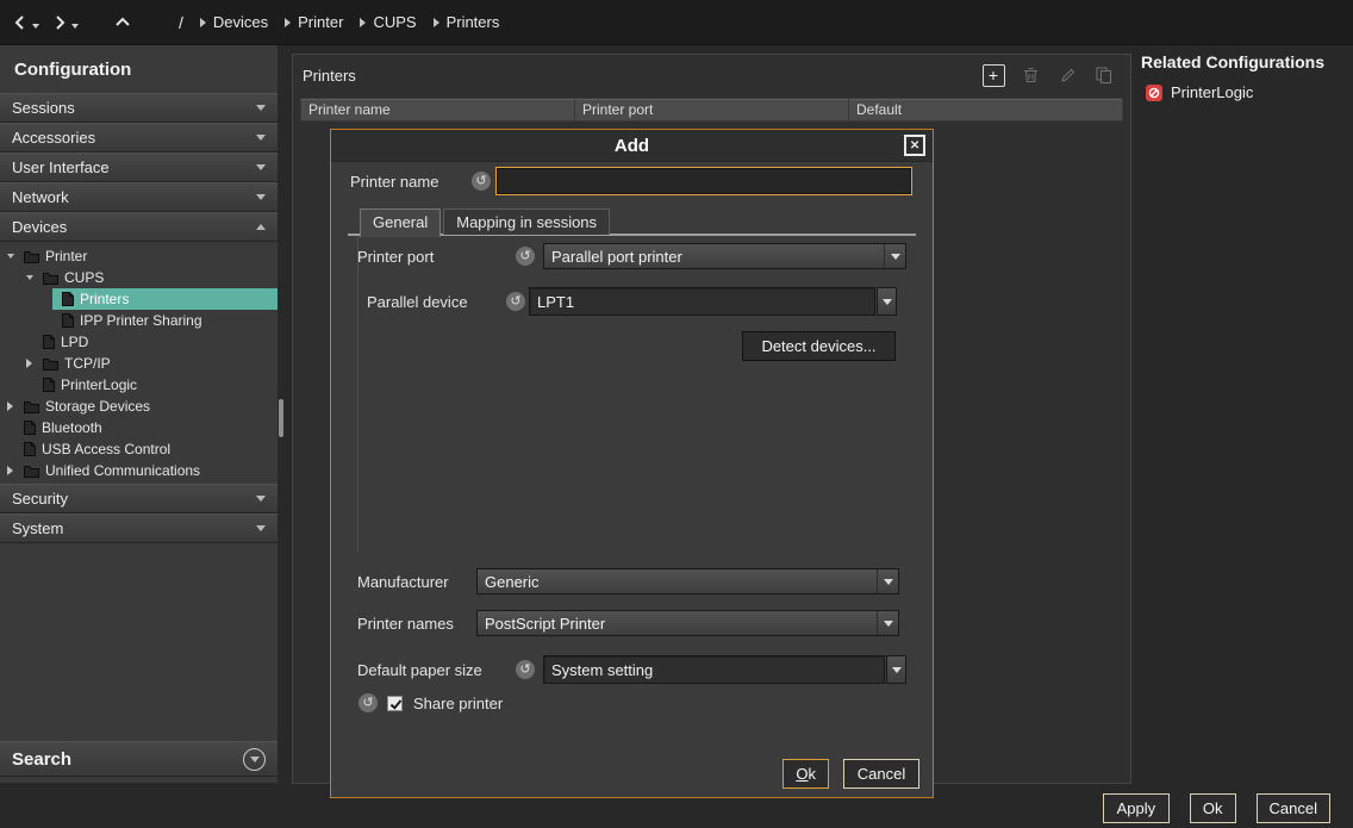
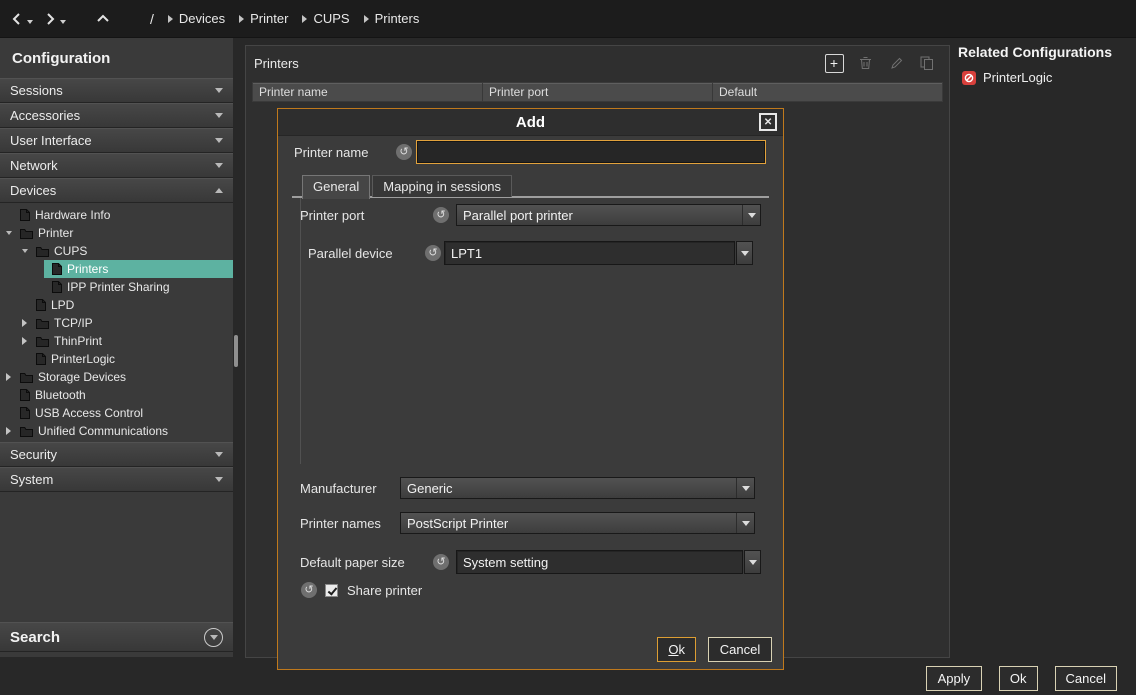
  /
  Devices
  Printer
  CUPS
  Printers
  Configuration
  Sessions
  Accessories
  User Interface
  Network
  Devices
+ Hardware Info
  Printer
  CUPS
  Printers
  IPP Printer Sharing
  LPD
  TCP/IP
+ ThinPrint
  PrinterLogic
  Storage Devices
  Bluetooth
  USB Access Control
  Unified Communications
  Security
  System
  Search
  Printers
  +
  Printer name
  Printer port
  Default
  Add
  ✕
  Printer name
  ↺
  General
  Mapping in sessions
  Printer port
  ↺
  Parallel port printer
  Parallel device
  ↺
  LPT1
- Detect devices...
  Manufacturer
  Generic
  Printer names
  PostScript Printer
  Default paper size
  ↺
  System setting
  ↺
  Share printer
  Ok
  Cancel
  Related Configurations
  PrinterLogic
  Apply
  Ok
  Cancel
